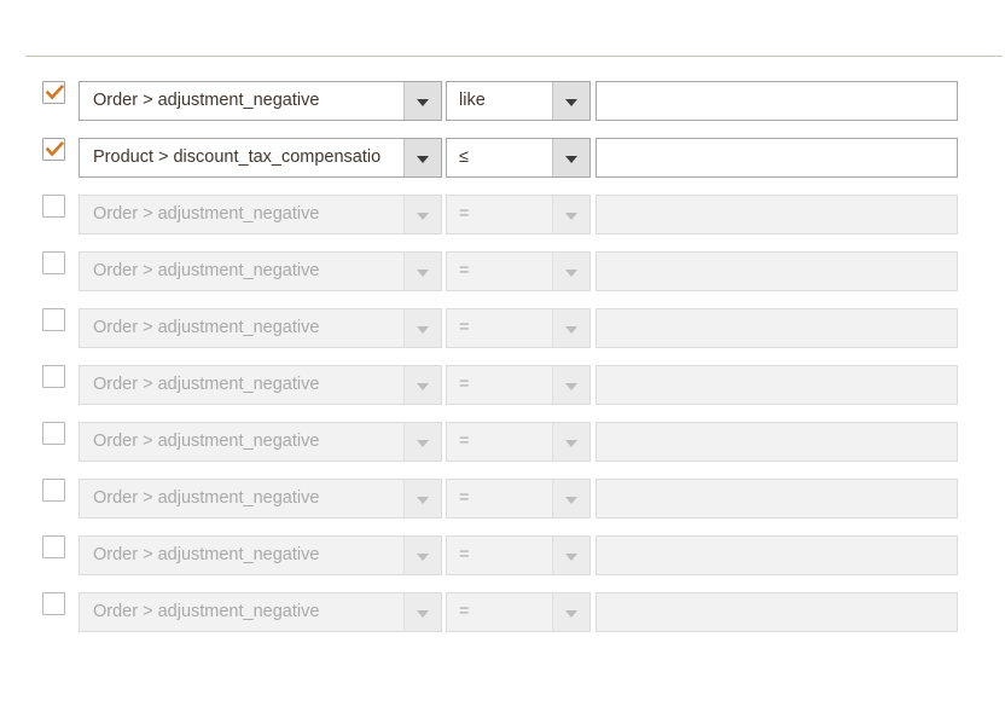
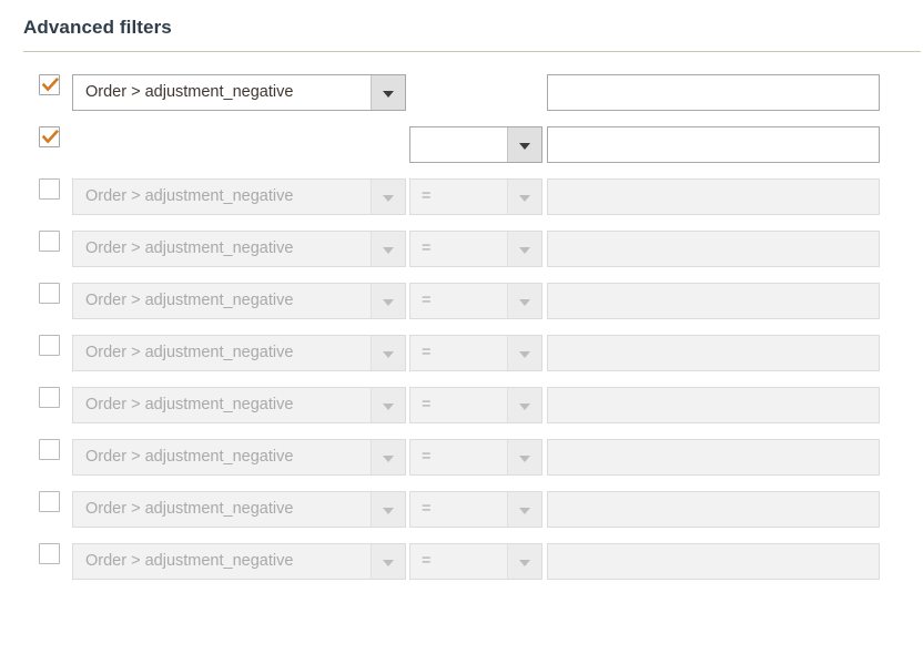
+ Advanced filters
  Order > adjustment_negative
- like
- Product > discount_tax_compensatio
- ≤
  Order > adjustment_negative
  =
  Order > adjustment_negative
  =
  Order > adjustment_negative
  =
  Order > adjustment_negative
  =
  Order > adjustment_negative
  =
  Order > adjustment_negative
  =
  Order > adjustment_negative
  =
  Order > adjustment_negative
  =
